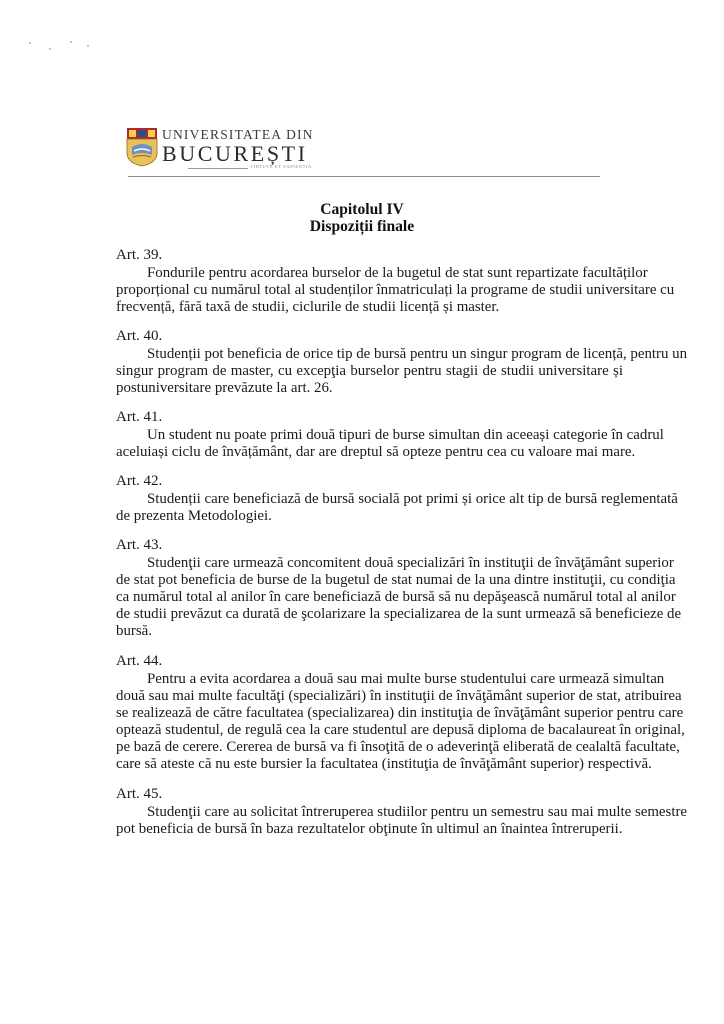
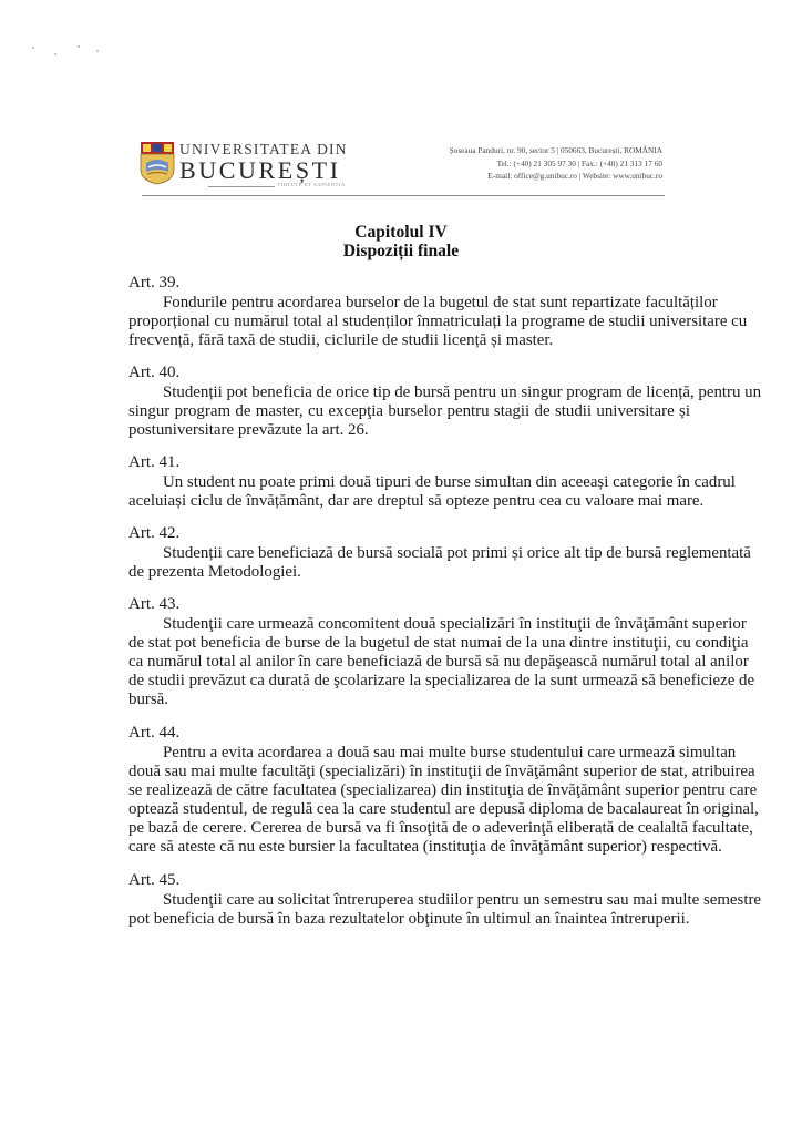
  UNIVERSITATEA DIN
  BUCUREȘTI
+ Șoseaua Panduri, nr. 90, sector 5 | 050663, București, ROMÂNIA
+ Tel.: (+40) 21 305 97 30 | Fax.: (+40) 21 313 17 60
+ E-mail: office@g.unibuc.ro | Website: www.unibuc.ro
  Capitolul IV
  Dispoziții finale
  Art. 39.
  Fondurile pentru acordarea burselor de la bugetul de stat sunt repartizate facultăților
  proporțional cu numărul total al studenților înmatriculați la programe de studii universitare cu
  frecvență, fără taxă de studii, ciclurile de studii licență și master.
  Art. 40.
  Studenții pot beneficia de orice tip de bursă pentru un singur program de licență, pentru un
  singur program de master, cu excepţia burselor pentru stagii de studii universitare și
  postuniversitare prevăzute la art. 26.
  Art. 41.
  Un student nu poate primi două tipuri de burse simultan din aceeași categorie în cadrul
  aceluiași ciclu de învățământ, dar are dreptul să opteze pentru cea cu valoare mai mare.
  Art. 42.
  Studenții care beneficiază de bursă socială pot primi și orice alt tip de bursă reglementată
  de prezenta Metodologiei.
  Art. 43.
  Studenţii care urmează concomitent două specializări în instituţii de învăţământ superior
  de stat pot beneficia de burse de la bugetul de stat numai de la una dintre instituţii, cu condiţia
  ca numărul total al anilor în care beneficiază de bursă să nu depăşească numărul total al anilor
  de studii prevăzut ca durată de şcolarizare la specializarea de la sunt urmează să beneficieze de
  bursă.
  Art. 44.
  Pentru a evita acordarea a două sau mai multe burse studentului care urmează simultan
  două sau mai multe facultăţi (specializări) în instituţii de învăţământ superior de stat, atribuirea
  se realizează de către facultatea (specializarea) din instituţia de învăţământ superior pentru care
  optează studentul, de regulă cea la care studentul are depusă diploma de bacalaureat în original,
  pe bază de cerere. Cererea de bursă va fi însoţită de o adeverinţă eliberată de cealaltă facultate,
  care să ateste că nu este bursier la facultatea (instituţia de învăţământ superior) respectivă.
  Art. 45.
  Studenţii care au solicitat întreruperea studiilor pentru un semestru sau mai multe semestre
  pot beneficia de bursă în baza rezultatelor obţinute în ultimul an înaintea întreruperii.
